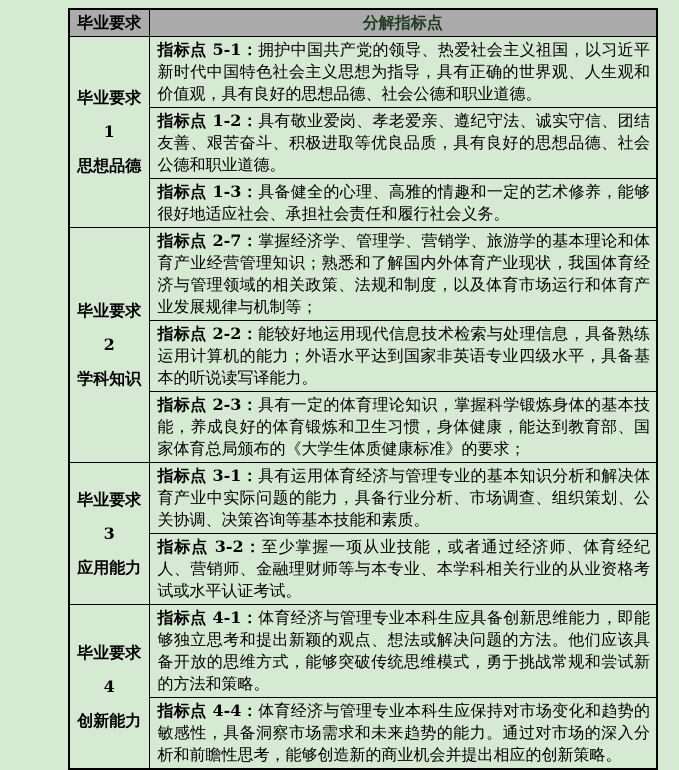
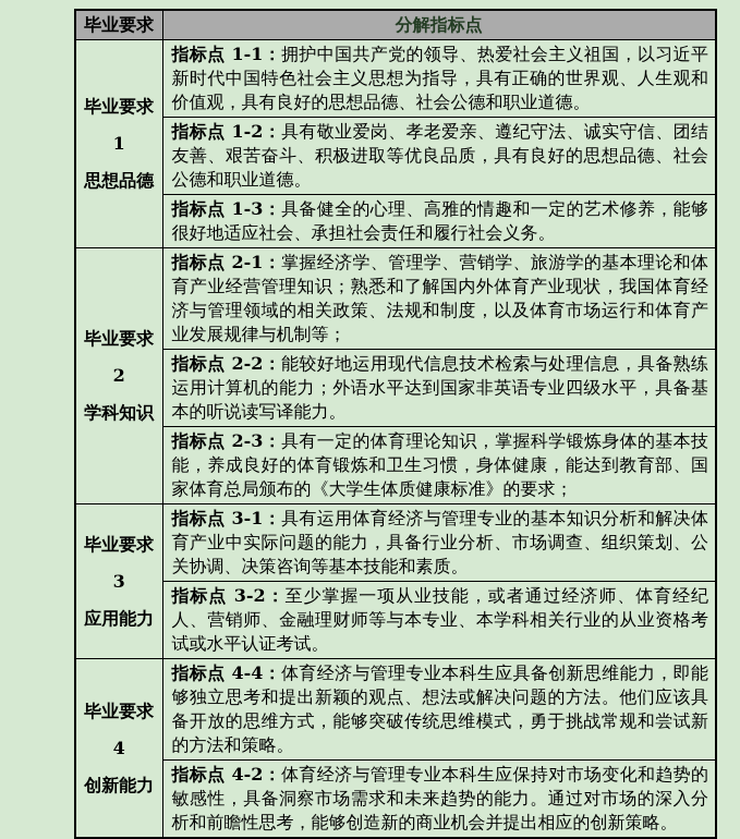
  毕业要求	分解指标点
- 毕业要求 1 思想品德	指标点 5-1：拥护中国共产党的领导、热爱社会主义祖国，以习近平新时代中国特色社会主义思想为指导，具有正确的世界观、人生观和价值观，具有良好的思想品德、社会公德和职业道德。
+ 毕业要求 1 思想品德	指标点 1-1：拥护中国共产党的领导、热爱社会主义祖国，以习近平新时代中国特色社会主义思想为指导，具有正确的世界观、人生观和价值观，具有良好的思想品德、社会公德和职业道德。
  指标点 1-2：具有敬业爱岗、孝老爱亲、遵纪守法、诚实守信、团结友善、艰苦奋斗、积极进取等优良品质，具有良好的思想品德、社会公德和职业道德。
  指标点 1-3：具备健全的心理、高雅的情趣和一定的艺术修养，能够很好地适应社会、承担社会责任和履行社会义务。
- 毕业要求 2 学科知识	指标点 2-7：掌握经济学、管理学、营销学、旅游学的基本理论和体育产业经营管理知识；熟悉和了解国内外体育产业现状，我国体育经济与管理领域的相关政策、法规和制度，以及体育市场运行和体育产业发展规律与机制等；
+ 毕业要求 2 学科知识	指标点 2-1：掌握经济学、管理学、营销学、旅游学的基本理论和体育产业经营管理知识；熟悉和了解国内外体育产业现状，我国体育经济与管理领域的相关政策、法规和制度，以及体育市场运行和体育产业发展规律与机制等；
  指标点 2-2：能较好地运用现代信息技术检索与处理信息，具备熟练运用计算机的能力；外语水平达到国家非英语专业四级水平，具备基本的听说读写译能力。
  指标点 2-3：具有一定的体育理论知识，掌握科学锻炼身体的基本技能，养成良好的体育锻炼和卫生习惯，身体健康，能达到教育部、国家体育总局颁布的《大学生体质健康标准》的要求；
  毕业要求 3 应用能力	指标点 3-1：具有运用体育经济与管理专业的基本知识分析和解决体育产业中实际问题的能力，具备行业分析、市场调查、组织策划、公关协调、决策咨询等基本技能和素质。
  指标点 3-2：至少掌握一项从业技能，或者通过经济师、体育经纪人、营销师、金融理财师等与本专业、本学科相关行业的从业资格考试或水平认证考试。
- 毕业要求 4 创新能力	指标点 4-1：体育经济与管理专业本科生应具备创新思维能力，即能够独立思考和提出新颖的观点、想法或解决问题的方法。他们应该具备开放的思维方式，能够突破传统思维模式，勇于挑战常规和尝试新的方法和策略。
+ 毕业要求 4 创新能力	指标点 4-4：体育经济与管理专业本科生应具备创新思维能力，即能够独立思考和提出新颖的观点、想法或解决问题的方法。他们应该具备开放的思维方式，能够突破传统思维模式，勇于挑战常规和尝试新的方法和策略。
- 指标点 4-4：体育经济与管理专业本科生应保持对市场变化和趋势的敏感性，具备洞察市场需求和未来趋势的能力。通过对市场的深入分析和前瞻性思考，能够创造新的商业机会并提出相应的创新策略。
+ 指标点 4-2：体育经济与管理专业本科生应保持对市场变化和趋势的敏感性，具备洞察市场需求和未来趋势的能力。通过对市场的深入分析和前瞻性思考，能够创造新的商业机会并提出相应的创新策略。
